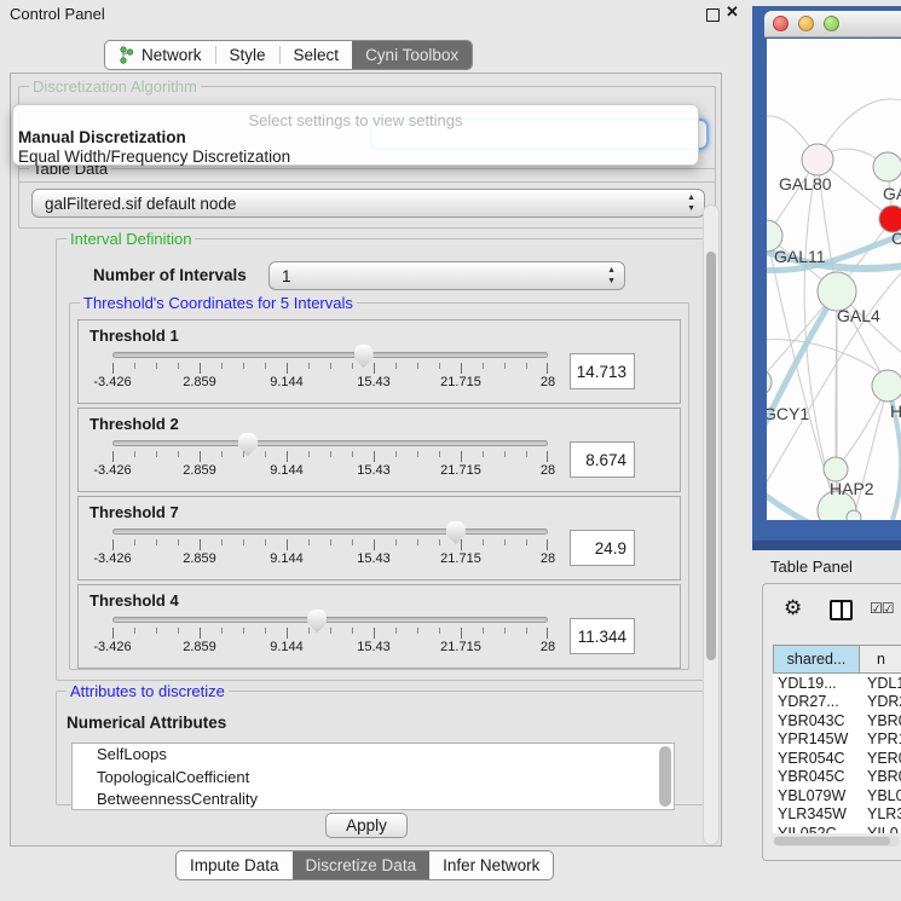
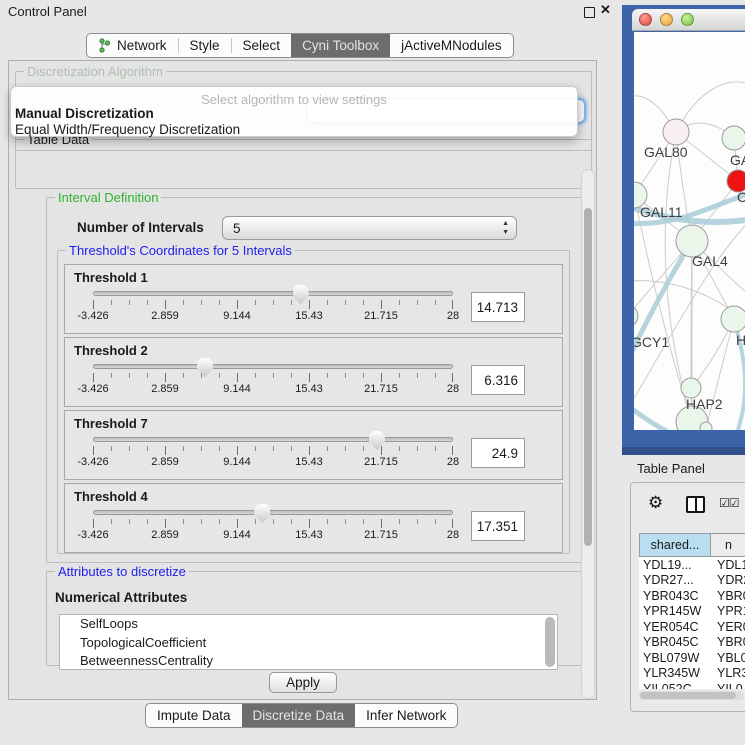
  Control Panel
  ✕
  Network
  Style
  Select
  Cyni Toolbox
+ jActiveMNodules
  Discretization Algorithm
  Table Data
- galFiltered.sif default node
  Interval Definition
  Number of Intervals
- 1
+ 5
  Threshold's Coordinates for 5 Intervals
  Threshold 1
  -3.426
  2.859
  9.144
  15.43
  21.715
  28
  14.713
  Threshold 2
  -3.426
  2.859
  9.144
  15.43
  21.715
  28
- 8.674
+ 6.316
  Threshold 7
  -3.426
  2.859
  9.144
  15.43
  21.715
  28
  24.9
  Threshold 4
  -3.426
  2.859
  9.144
  15.43
  21.715
  28
- 11.344
+ 17.351
  Attributes to discretize
  Numerical Attributes
  SelfLoops
  TopologicalCoefficient
  BetweennessCentrality
  Apply
  Impute Data
  Discretize Data
  Infer Network
  GAL80
  C
  GAL11
  GAL4
  GCY1
  H
  HAP2
  Table Panel
  ⚙
  ☑☑
  shared...
  n
  YDL19...
  YDL
  YDR27...
  YDR
  YBR043C
  YBR
  YPR145W
  YPR
  YER054C
  YER
  YBR045C
  YBR
  YBL079W
  YBL0
  YLR345W
  YLR
  YIL052C
  YIL0
- Select settings to view settings
+ Select algorithm to view settings
  Manual Discretization
  Equal Width/Frequency Discretization
